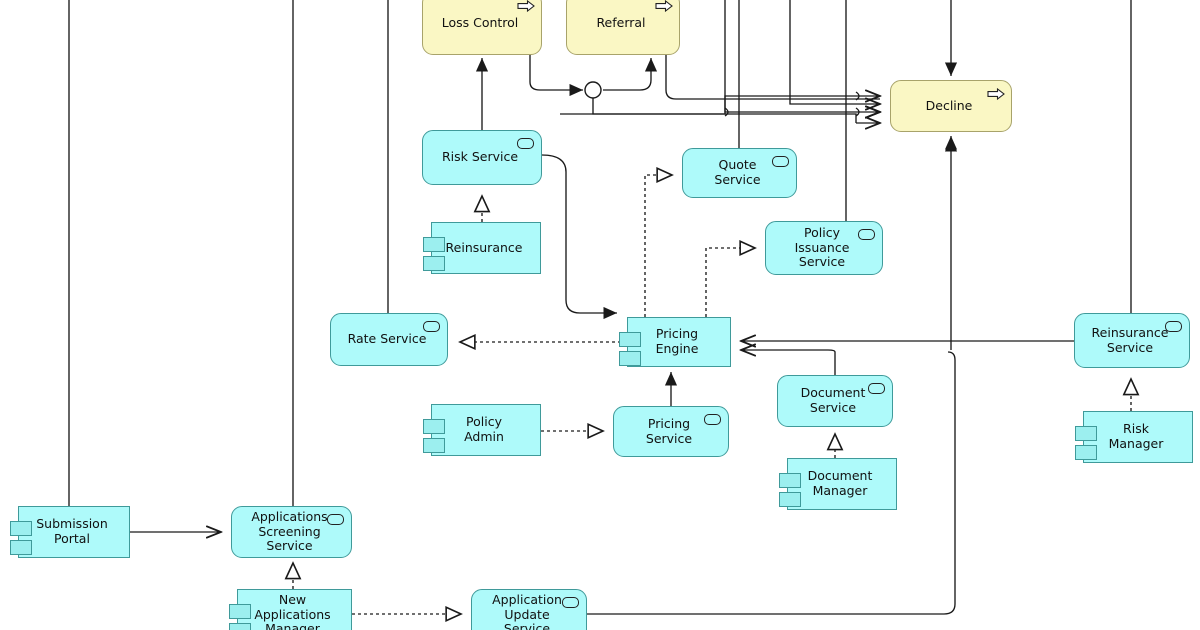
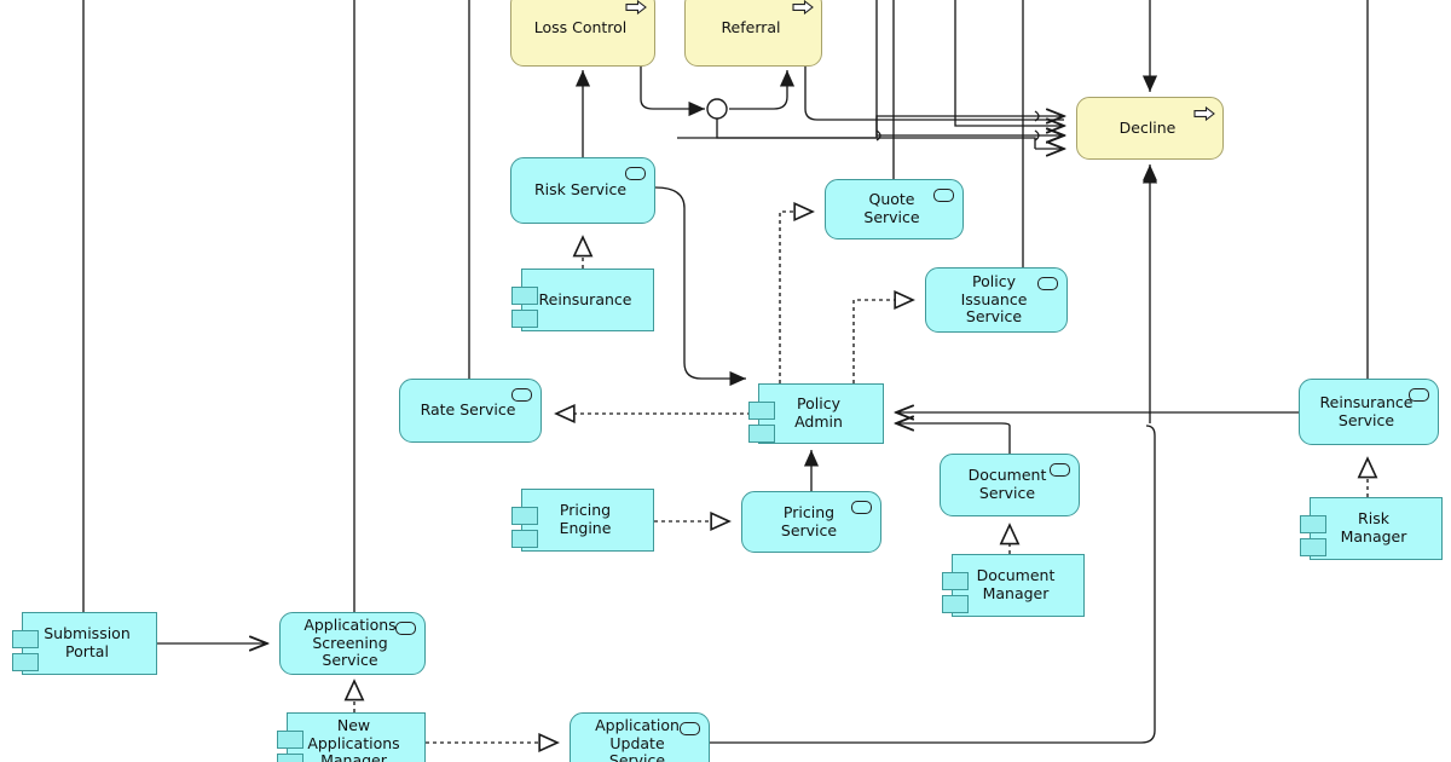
  Loss Control
  Referral
  Decline
  Risk Service
  Reinsurance
  Quote Service
  Policy Issuance Service
  Rate Service
- Pricing Engine
+ Policy Admin
  Reinsurance Service
  Document Service
- Policy Admin
+ Pricing Engine
  Pricing Service
  Risk Manager
  Document Manager
  Submission Portal
  Applications Screening Service
  New Applications Manager
  Application Update Service
